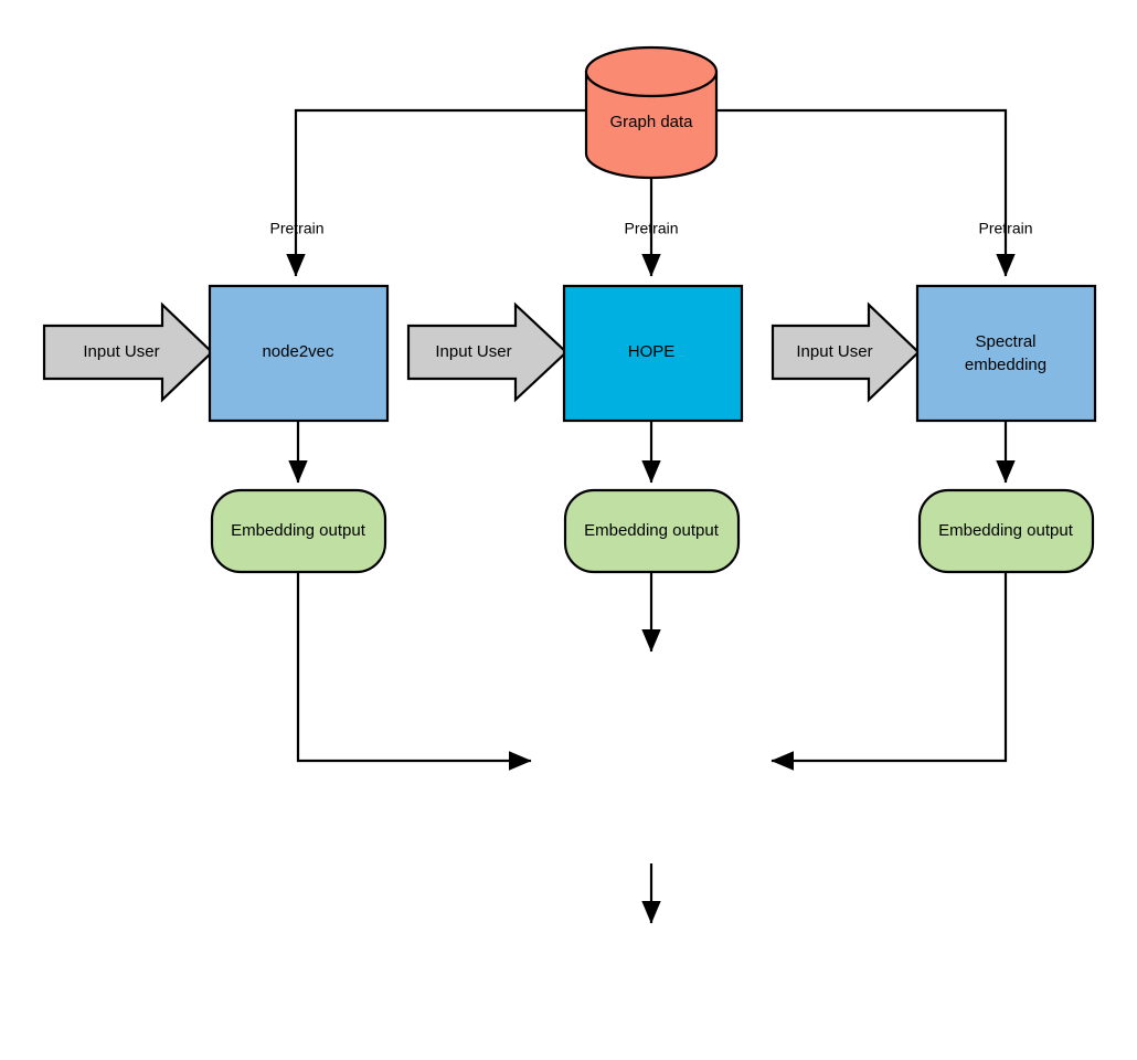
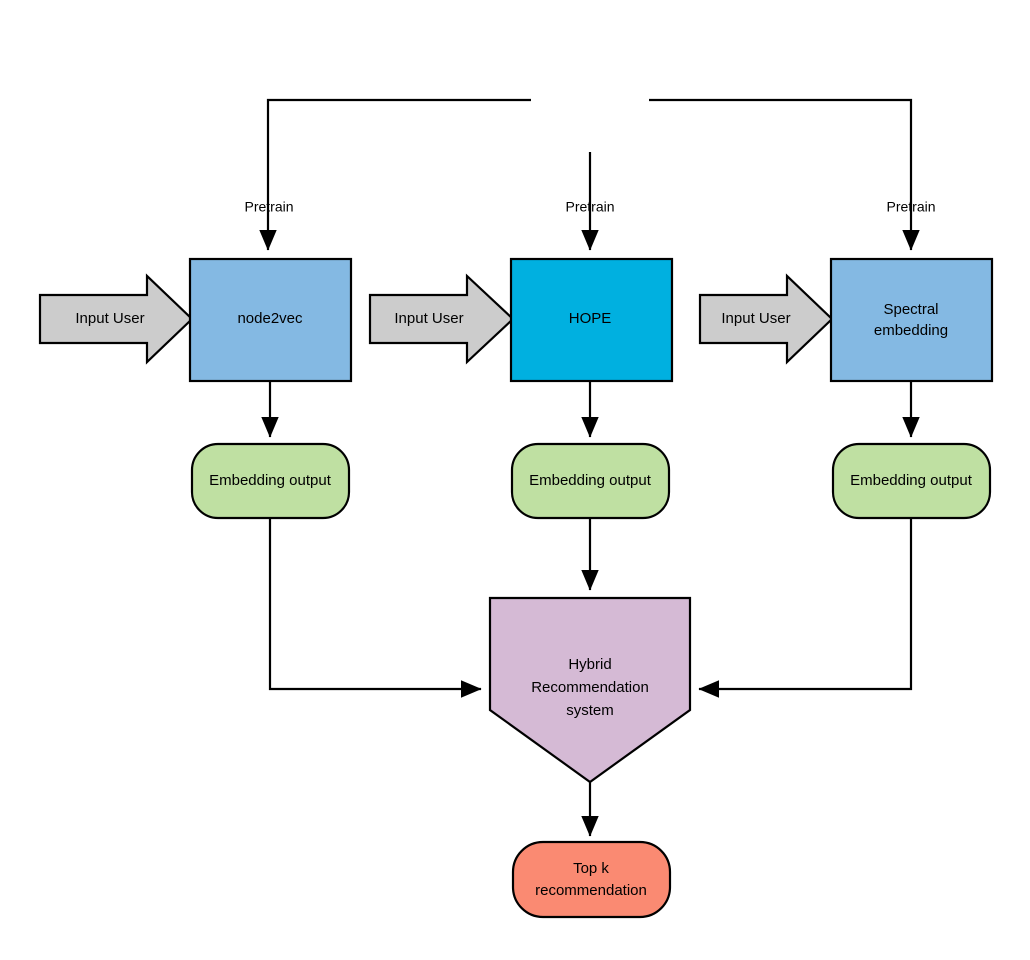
- Graph data
  Pretrain
  Pretrain
  Pretrain
  Input User
  Input User
  Input User
  node2vec
  HOPE
  Spectral
  embedding
  Embedding output
  Embedding output
  Embedding output
+ Hybrid
+ Recommendation
+ system
+ Top k
+ recommendation
